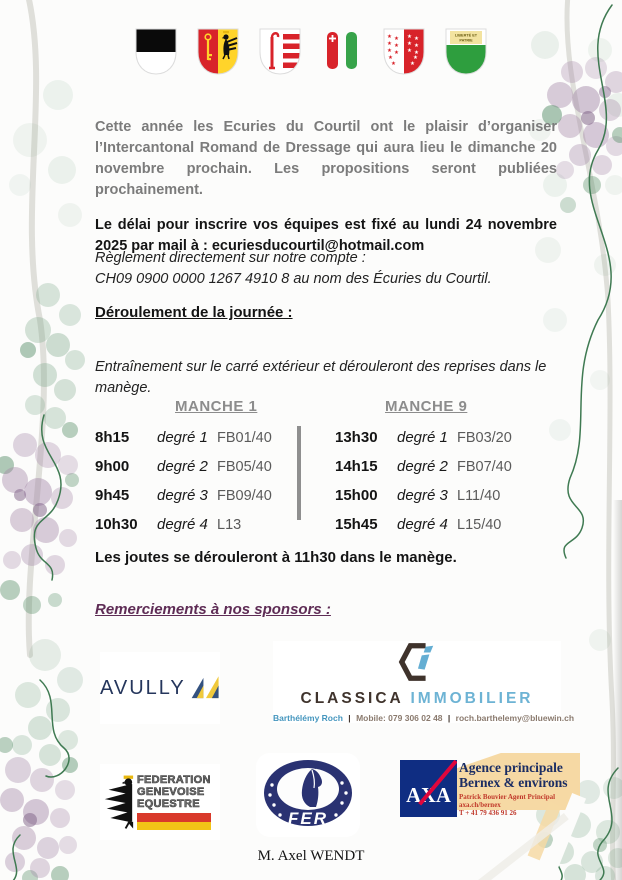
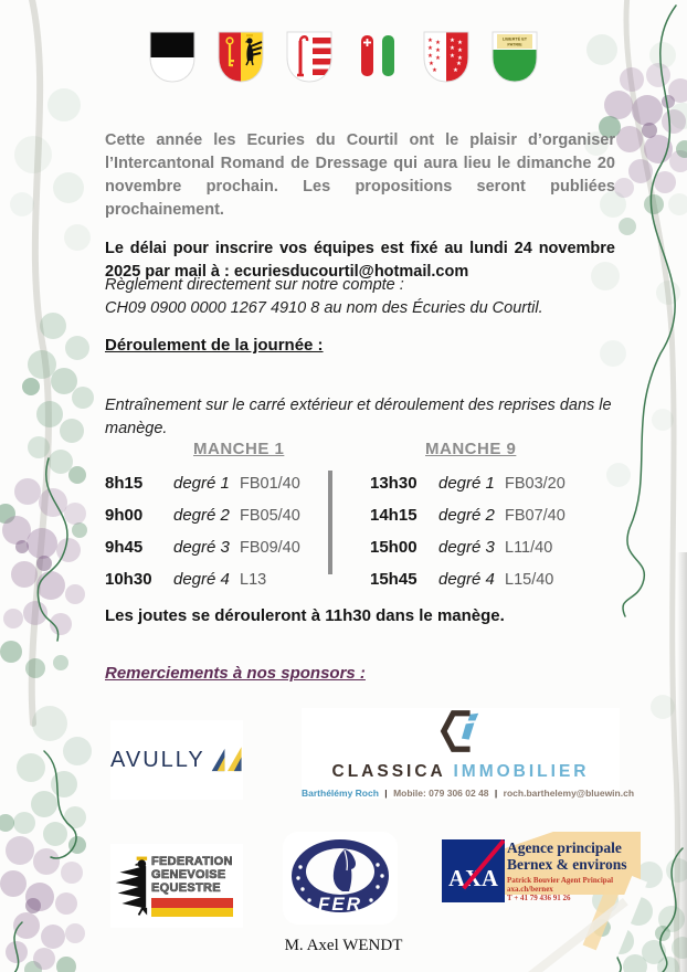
  Cette année les Ecuries du Courtil ont le plaisir d’organiser l’Intercantonal Romand de Dressage qui aura lieu le dimanche 20 novembre prochain. Les propositions seront publiées prochainement.
  Le délai pour inscrire vos équipes est fixé au lundi 24 novembre 2025 par mail à : ecuriesducourtil@hotmail.com
  Règlement directement sur notre compte :
  CH09 0900 0000 1267 4910 8 au nom des Écuries du Courtil.
  Déroulement de la journée :
- Entraînement sur le carré extérieur et dérouleront des reprises dans le manège.
+ Entraînement sur le carré extérieur et déroulement des reprises dans le manège.
  MANCHE 1
  MANCHE 9
  8h15
  degré 1
  FB01/40
  9h00
  degré 2
  FB05/40
  9h45
  degré 3
  FB09/40
  10h30
  degré 4
  L13
  13h30
  degré 1
  FB03/20
  14h15
  degré 2
  FB07/40
  15h00
  degré 3
  L11/40
  15h45
  degré 4
  L15/40
  Les joutes se dérouleront à 11h30 dans le manège.
  Remerciements à nos sponsors :
  AVULLY
  CLASSICA IMMOBILIER
  Barthélémy Roch | Mobile: 079 306 02 48 | roch.barthelemy@bluewin.ch
  FEDERATION
  GENEVOISE
  EQUESTRE
  FER
  Agence principale
  Bernex & environs
  Patrick Bouvier Agent Principal
  axa.ch/bernex
  T + 41 79 436 91 26
  M. Axel WENDT
